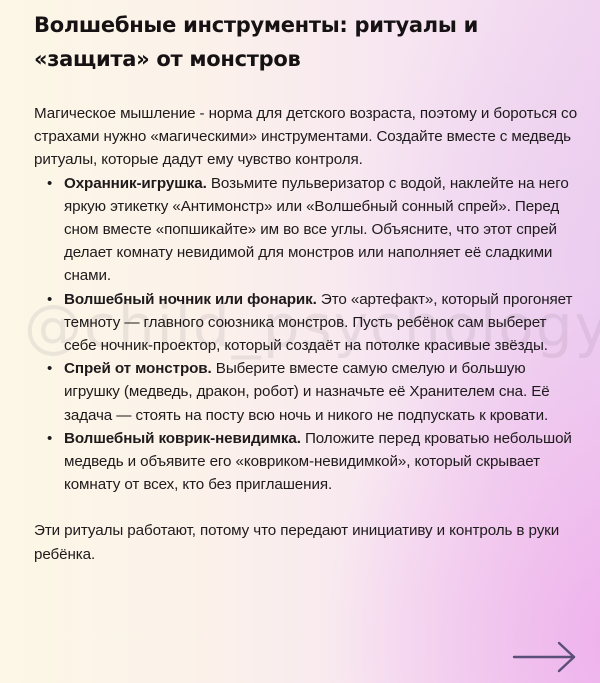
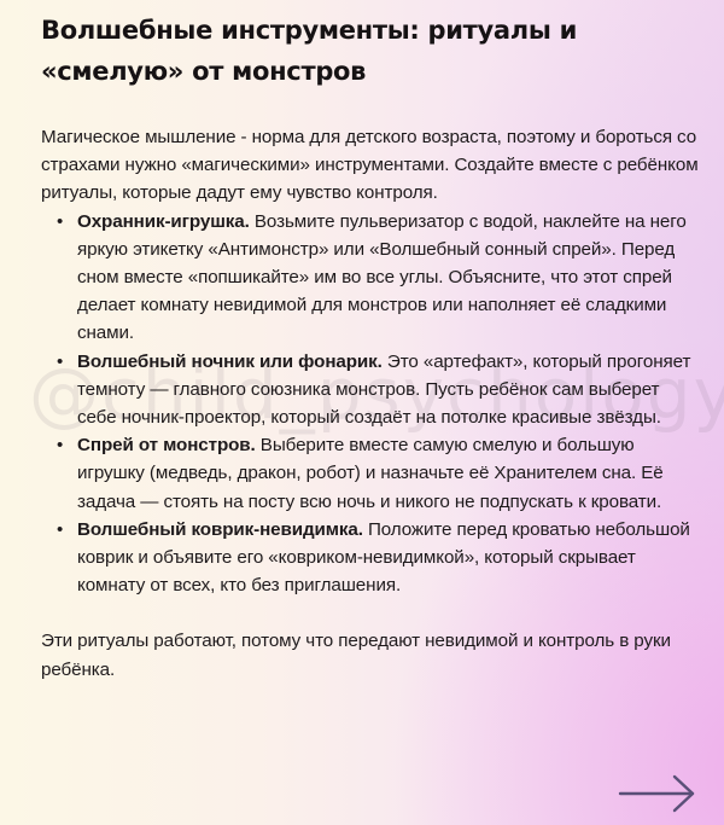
  @child_psychology
- Волшебные инструменты: ритуалы и «защита» от монстров
+ Волшебные инструменты: ритуалы и «смелую» от монстров
- Магическое мышление - норма для детского возраста, поэтому и бороться со страхами нужно «магическими» инструментами. Создайте вместе с медведь ритуалы, которые дадут ему чувство контроля.
+ Магическое мышление - норма для детского возраста, поэтому и бороться со страхами нужно «магическими» инструментами. Создайте вместе с ребёнком ритуалы, которые дадут ему чувство контроля.
  •
  Охранник-игрушка. Возьмите пульверизатор с водой, наклейте на него яркую этикетку «Антимонстр» или «Волшебный сонный спрей». Перед сном вместе «попшикайте» им во все углы. Объясните, что этот спрей делает комнату невидимой для монстров или наполняет её сладкими снами.
  •
  Волшебный ночник или фонарик. Это «артефакт», который прогоняет темноту — главного союзника монстров. Пусть ребёнок сам выберет себе ночник-проектор, который создаёт на потолке красивые звёзды.
  •
  Спрей от монстров. Выберите вместе самую смелую и большую игрушку (медведь, дракон, робот) и назначьте её Хранителем сна. Её задача — стоять на посту всю ночь и никого не подпускать к кровати.
  •
- Волшебный коврик-невидимка. Положите перед кроватью небольшой медведь и объявите его «ковриком-невидимкой», который скрывает комнату от всех, кто без приглашения.
+ Волшебный коврик-невидимка. Положите перед кроватью небольшой коврик и объявите его «ковриком-невидимкой», который скрывает комнату от всех, кто без приглашения.
- Эти ритуалы работают, потому что передают инициативу и контроль в руки ребёнка.
+ Эти ритуалы работают, потому что передают невидимой и контроль в руки ребёнка.
